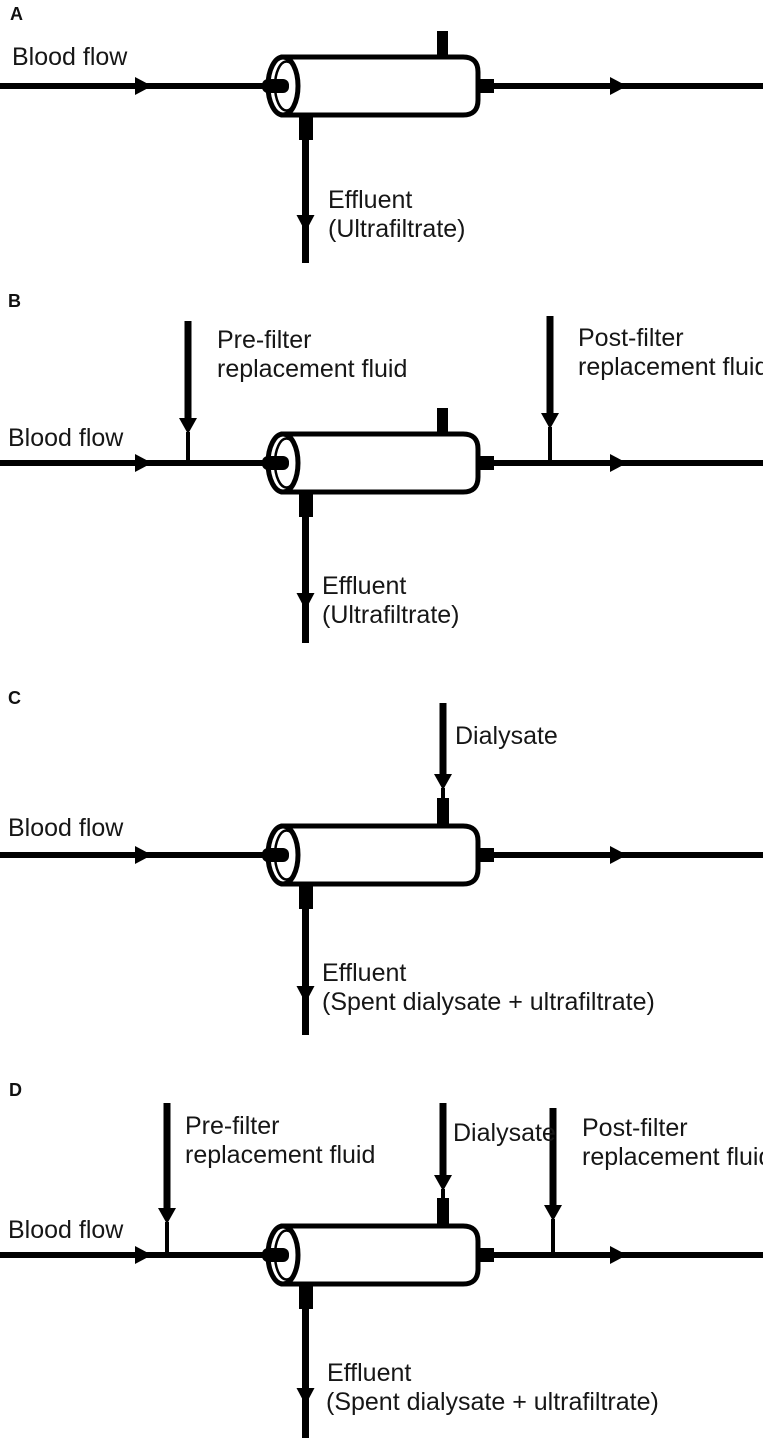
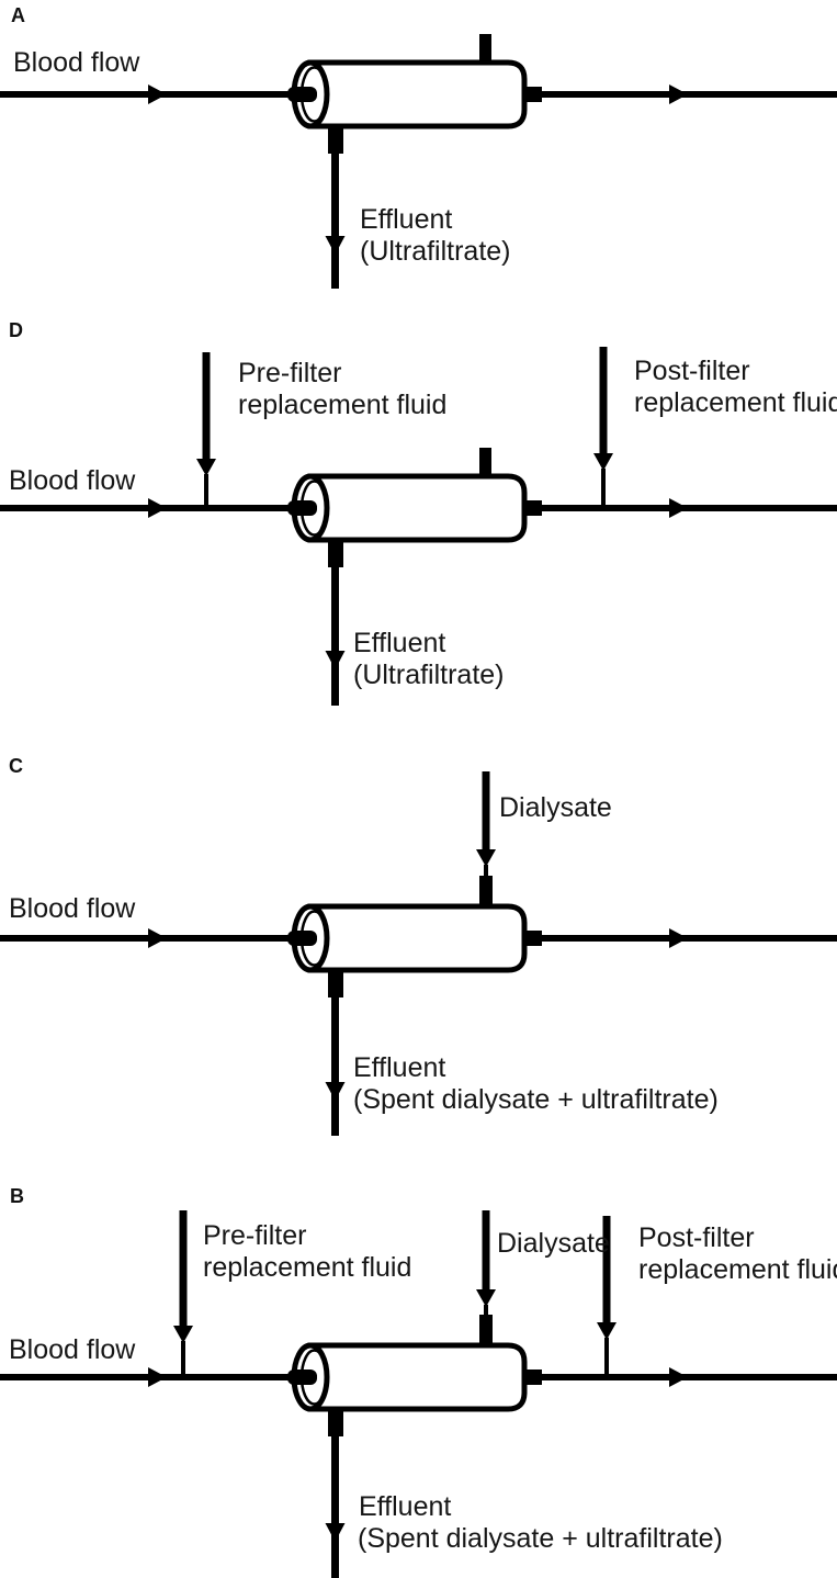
  A
  Blood flow
  Effluent
  (Ultrafiltrate)
- B
+ D
  Pre-filter
  replacement fluid
  Post-filter
  replacement fluid
  Blood flow
  Effluent
  (Ultrafiltrate)
  C
  Dialysate
  Blood flow
  Effluent
  (Spent dialysate + ultrafiltrate)
- D
+ B
  Pre-filter
  replacement fluid
  Dialysate
  Post-filter
  replacement flui
  Blood flow
  Effluent
  (Spent dialysate + ultrafiltrate)
